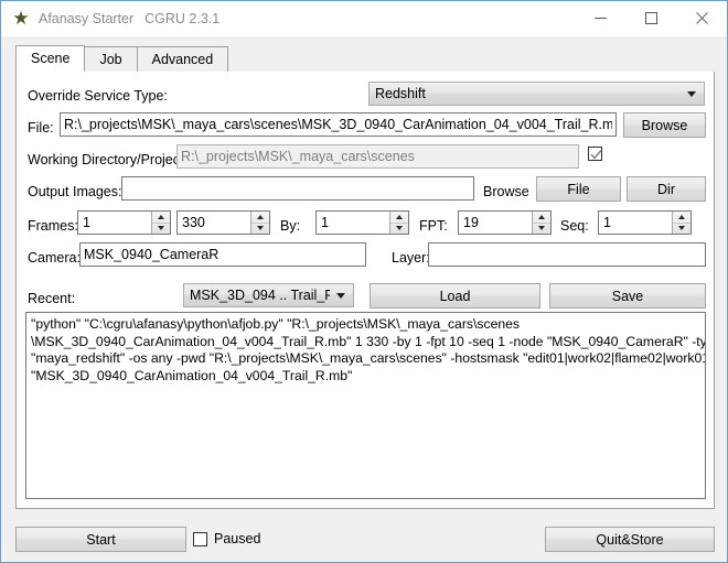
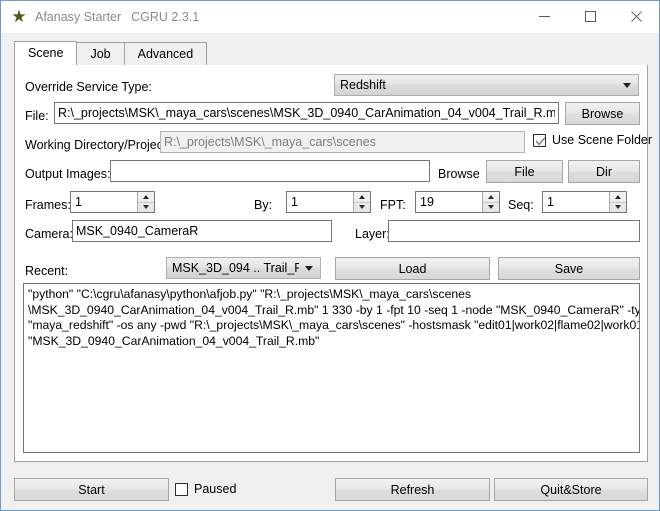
  ★
  Afanasy Starter
  CGRU 2.3.1
  Scene
  Job
  Advanced
  Override Service Type:
  Redshift
  File:
  R:\_projects\MSK\_maya_cars\scenes\MSK_3D_0940_CarAnimation_04_v004_Trail_R.m
  Browse
  Working Directory/Proje
  R:\_projects\MSK\_maya_cars\scenes
+ Use Scene Folder
  Output Images:
  Browse
  File
  Dir
  Frames
  1
- 330
  By:
  1
  FPT:
  19
  Seq:
  1
  Camera
  MSK_0940_CameraR
  Layer
  Recent:
  MSK_3D_094 .. Trail_R
  Load
  Save
  "python" "C:\cgru\afanasy\python\afjob.py" "R:\_projects\MSK\_maya_cars\scenes
  \MSK_3D_0940_CarAnimation_04_v004_Trail_R.mb" 1 330 -by 1 -fpt 10 -seq 1 -node "MSK_0940_CameraR" -ty
  "maya_redshift" -os any -pwd "R:\_projects\MSK\_maya_cars\scenes" -hostsmask "edit01|work02|flame02|work0
  "MSK_3D_0940_CarAnimation_04_v004_Trail_R.mb"
  Start
  Paused
+ Refresh
  Quit&Store
